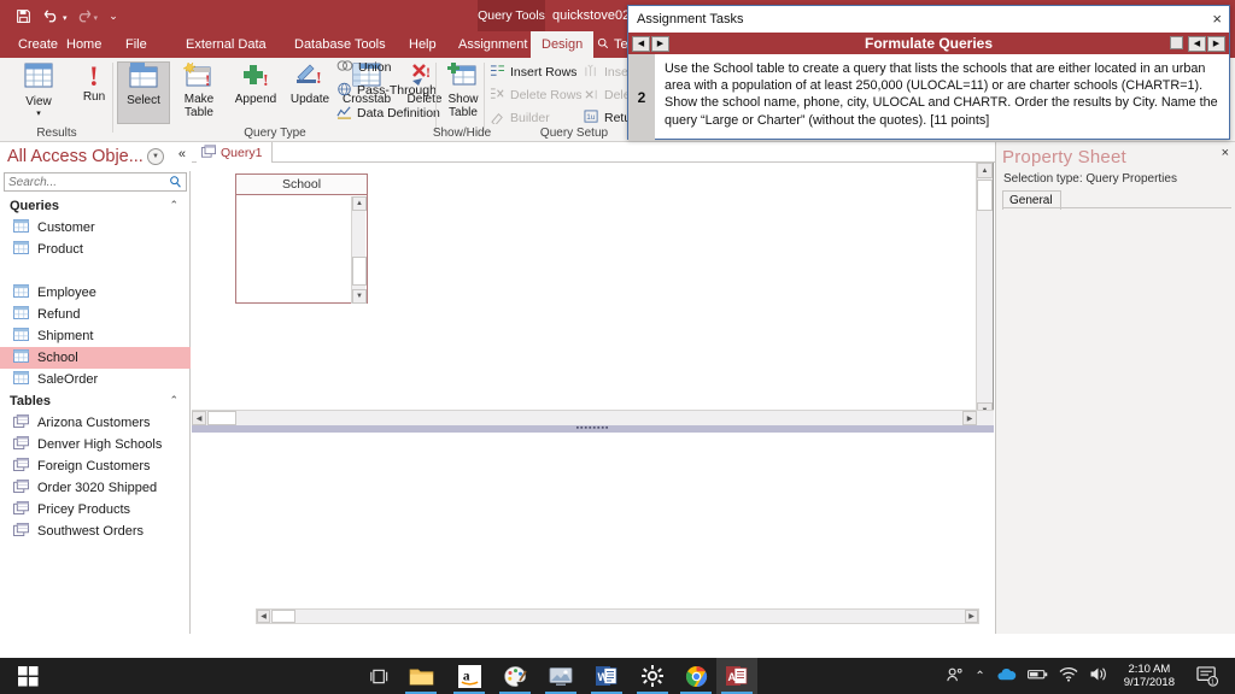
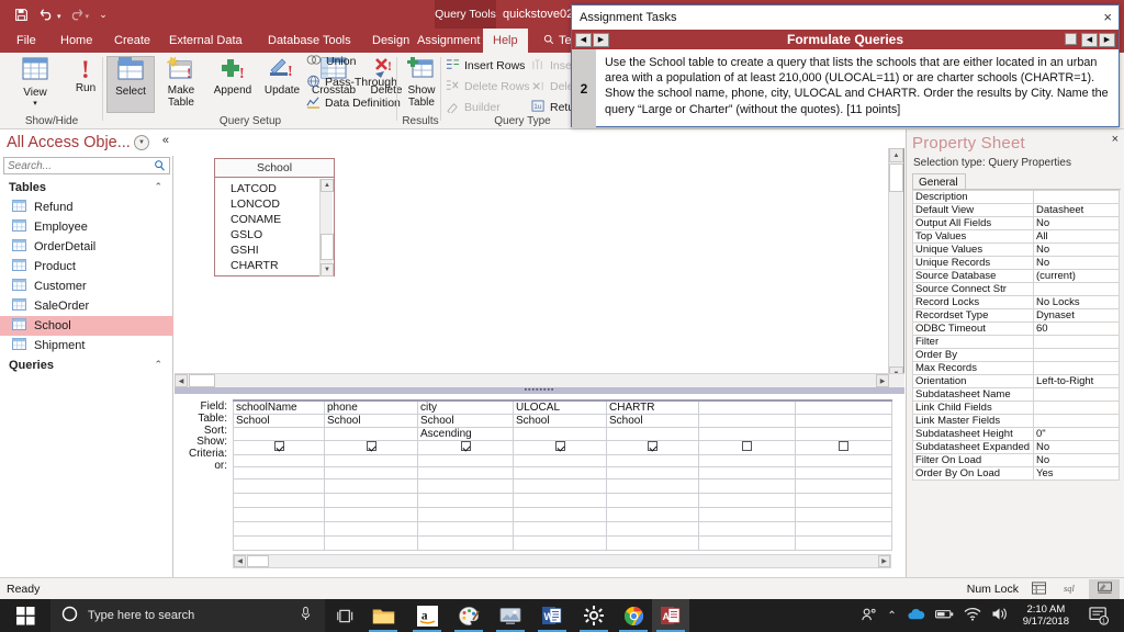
  ⌄
  Query Tools
  quickstove0
- Create
+ File
  Home
- File
+ Create
  External Data
  Database Tools
- Help
+ Design
  Assignment
- Design
+ Help
  View
  !
  Run
- Results
+ Show/Hide
  Select
  !
  Make
  Table
  !
  Append
  !
  Update
  Crosstab
  !
  Delete
  Union
  Pass-Through
  Data Definitio
- Query Type
+ Query Setup
  Show
  Table
- Show/Hide
+ Results
  Insert Rows
  Delete Rows
  Builder
- Query Setup
+ Query Type
  All Access Obje...
  «
  Search...
- Queries
+ Tables
  ⌃
- Customer
+ Refund
- Product
+ Employee
+ OrderDetail
- Employee
+ Product
- Refund
+ Customer
- Shipment
+ SaleOrder
  School
- SaleOrder
+ Shipment
- Tables
+ Queries
  ⌃
- Arizona Customers
- Denver High Schools
- Foreign Customers
- Order 3020 Shipped
- Pricey Products
- Southwest Orders
- Query1
  School
+ LATCOD
+ LONCOD
+ CONAME
+ GSLO
+ GSHI
+ CHARTR
+ Field:
+ Table:
+ Sort:
+ Show:
+ Criteria:
+ or:
+ schoolName	phone	city	ULOCAL	CHARTR
+ School	School	School	School	School
+ 		Ascending
  ×
  Property Sheet
  Selection type: Query Properties
  General
+ Description
+ Default View	Datasheet
+ Output All Fields	No
+ Top Values	All
+ Unique Values	No
+ Unique Records	No
+ Source Database	(current)
+ Source Connect Str
+ Record Locks	No Locks
+ Recordset Type	Dynaset
+ ODBC Timeout	60
+ Filter
+ Order By
+ Max Records
+ Orientation	Left-to-Right
+ Subdatasheet Name
+ Link Child Fields
+ Link Master Fields
+ Subdatasheet Height	0"
+ Subdatasheet Expanded	No
+ Filter On Load	No
+ Order By On Load	Yes
+ Ready
+ Num Lock
+ sql
+ Type here to search
  a
  W
  A
  ⌃
  2:10 AM
  9/17/2018
  Assignment Tasks
  ×
  Formulate Queries
  2
- Use the School table to create a query that lists the schools that are either located in an urban area with a population of at least 250,000 (ULOCAL=11) or are charter schools (CHARTR=1). Show the school name, phone, city, ULOCAL and CHARTR. Order the results by City. Name the query “Large or Charter” (without the quotes). [11 points]
+ Use the School table to create a query that lists the schools that are either located in an urban area with a population of at least 210,000 (ULOCAL=11) or are charter schools (CHARTR=1). Show the school name, phone, city, ULOCAL and CHARTR. Order the results by City. Name the query “Large or Charter” (without the quotes). [11 points]
